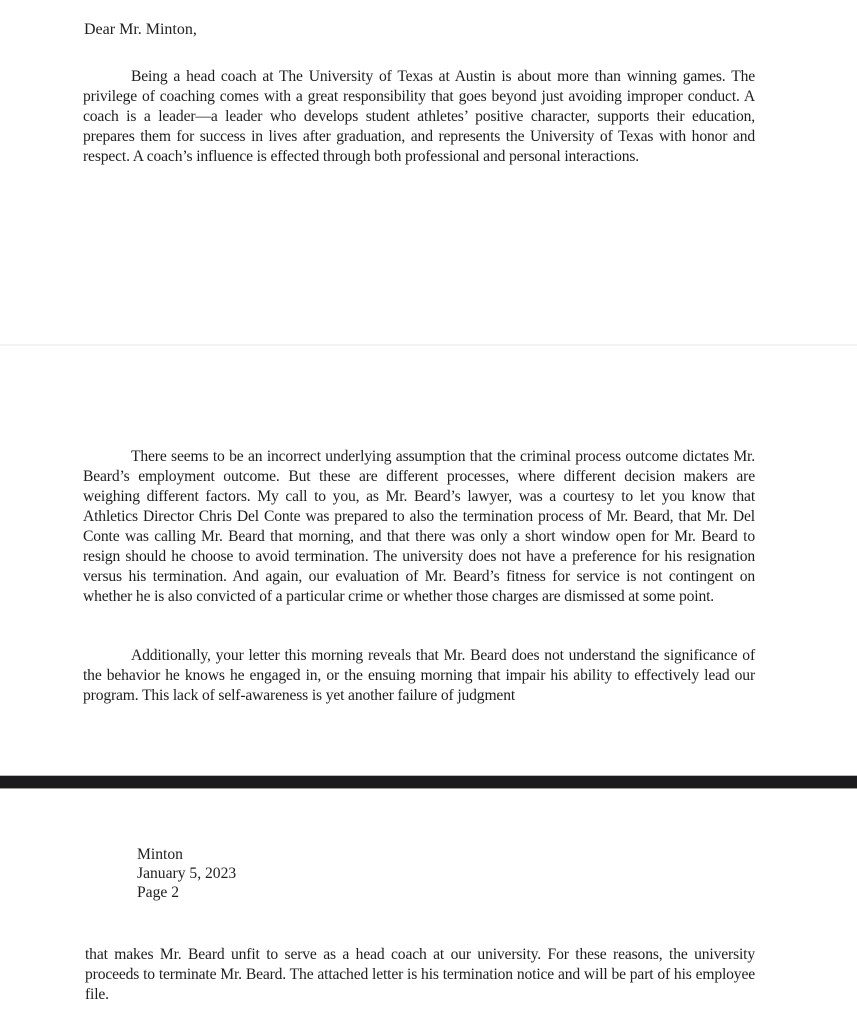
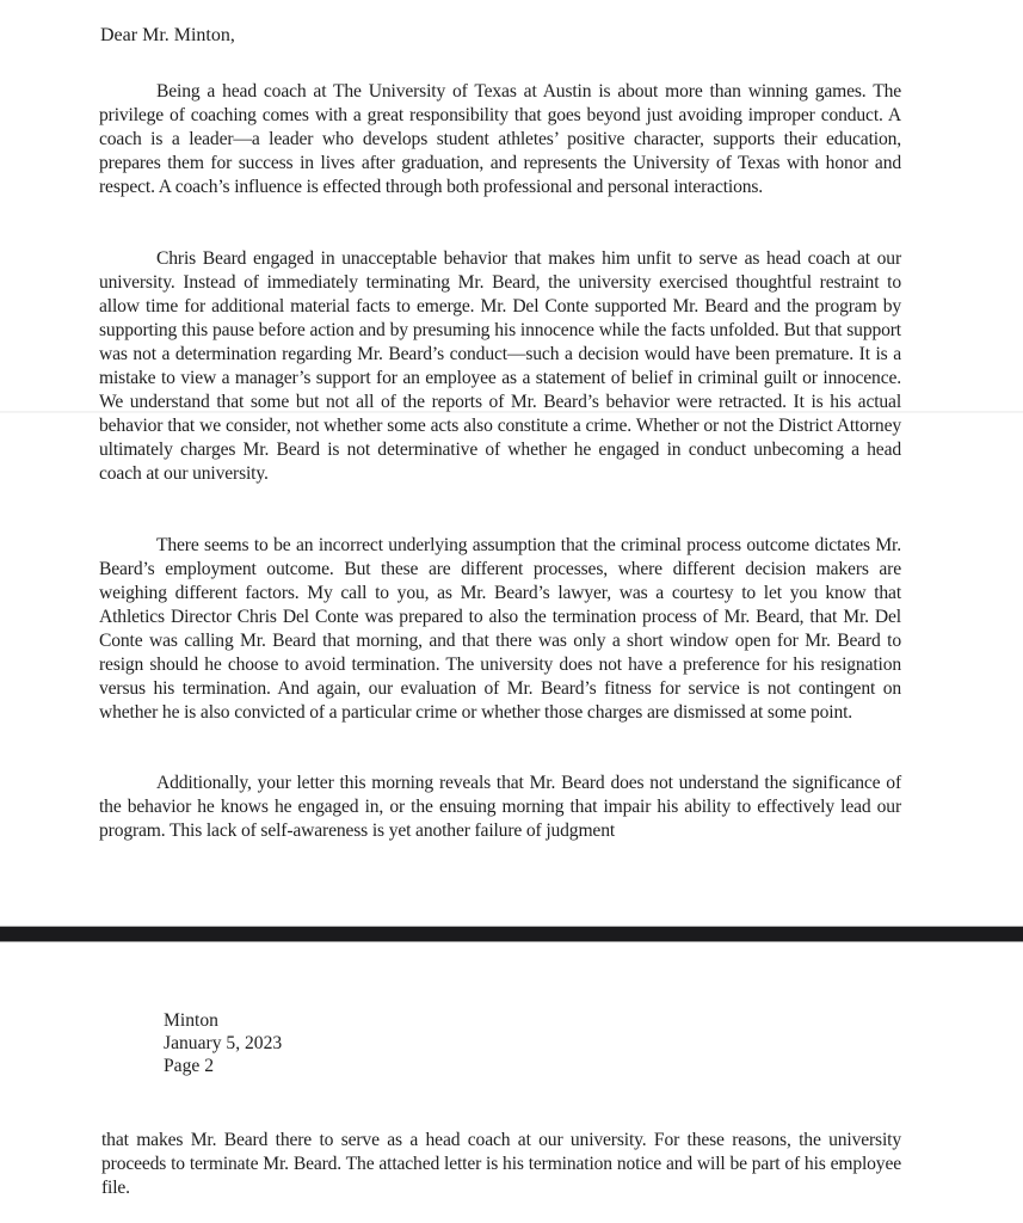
  Dear Mr. Minton,
  Being a head coach at The University of Texas at Austin is about more than winning games. The privilege of coaching comes with a great responsibility that goes beyond just avoiding improper conduct. A coach is a leader—a leader who develops student athletes’ positive character, supports their education, prepares them for success in lives after graduation, and represents the University of Texas with honor and respect. A coach’s influence is effected through both professional and personal interactions.
+ Chris Beard engaged in unacceptable behavior that makes him unfit to serve as head coach at our university. Instead of immediately terminating Mr. Beard, the university exercised thoughtful restraint to allow time for additional material facts to emerge. Mr. Del Conte supported Mr. Beard and the program by supporting this pause before action and by presuming his innocence while the facts unfolded. But that support was not a determination regarding Mr. Beard’s conduct—such a decision would have been premature. It is a mistake to view a manager’s support for an employee as a statement of belief in criminal guilt or innocence. We understand that some but not all of the reports of Mr. Beard’s behavior were retracted. It is his actual behavior that we consider, not whether some acts also constitute a crime. Whether or not the District Attorney ultimately charges Mr. Beard is not determinative of whether he engaged in conduct unbecoming a head coach at our university.
  There seems to be an incorrect underlying assumption that the criminal process outcome dictates Mr. Beard’s employment outcome. But these are different processes, where different decision makers are weighing different factors. My call to you, as Mr. Beard’s lawyer, was a courtesy to let you know that Athletics Director Chris Del Conte was prepared to also the termination process of Mr. Beard, that Mr. Del Conte was calling Mr. Beard that morning, and that there was only a short window open for Mr. Beard to resign should he choose to avoid termination. The university does not have a preference for his resignation versus his termination. And again, our evaluation of Mr. Beard’s fitness for service is not contingent on whether he is also convicted of a particular crime or whether those charges are dismissed at some point.
  Additionally, your letter this morning reveals that Mr. Beard does not understand the significance of the behavior he knows he engaged in, or the ensuing morning that impair his ability to effectively lead our program. This lack of self-awareness is yet another failure of judgment
  Minton
  January 5, 2023
  Page 2
- that makes Mr. Beard unfit to serve as a head coach at our university. For these reasons, the university proceeds to terminate Mr. Beard. The attached letter is his termination notice and will be part of his employee file.
+ that makes Mr. Beard there to serve as a head coach at our university. For these reasons, the university proceeds to terminate Mr. Beard. The attached letter is his termination notice and will be part of his employee file.
